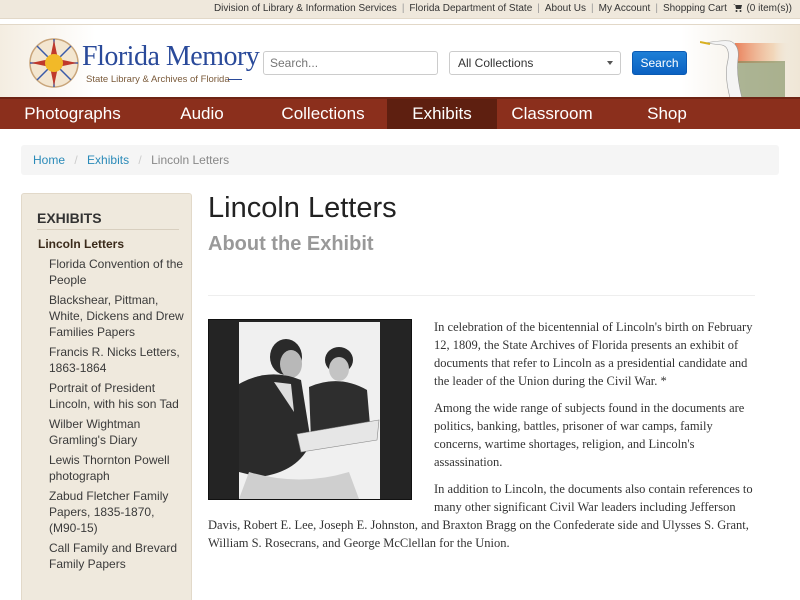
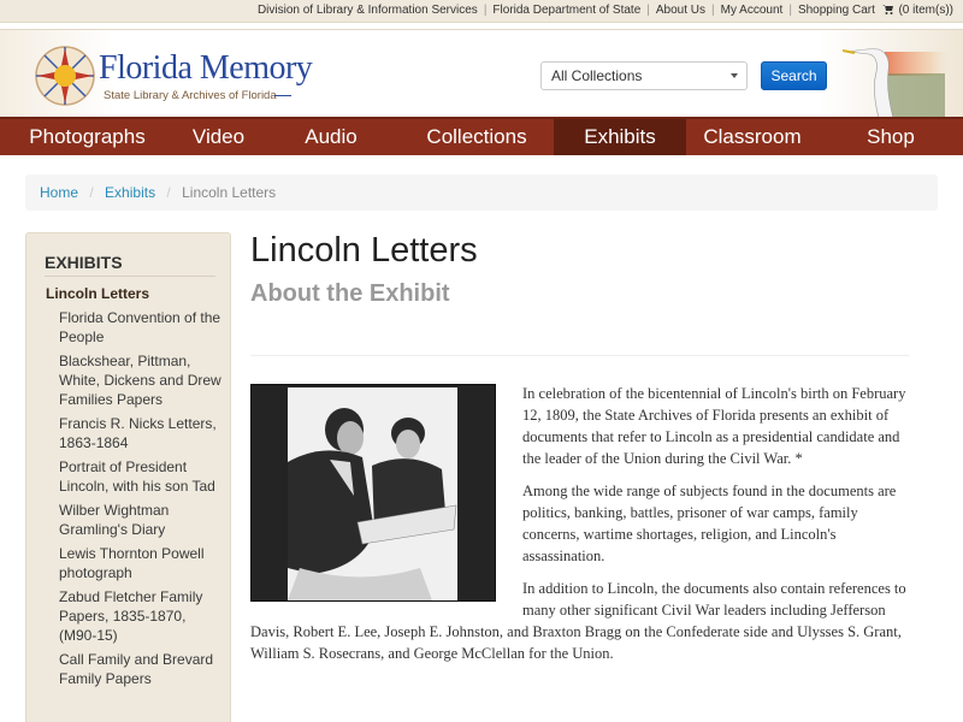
  Division of Library & Information Services
  |
  Florida Department of State
  |
  About Us
  |
  My Account
  |
  Shopping Cart (0 item(s))
  Florida Memory
  State Library & Archives of Florida
- Search...
  All Collections
  Search
  Photographs
+ Video
  Audio
  Collections
  Exhibits
  Classroom
  Shop
  Home / Exhibits / Lincoln Letters
  EXHIBITS
  Lincoln Letters
  Florida Convention of the People
  Blackshear, Pittman, White, Dickens and Drew Families Papers
  Francis R. Nicks Letters, 1863-1864
  Portrait of President Lincoln, with his son Tad
  Wilber Wightman Gramling's Diary
  Lewis Thornton Powell photograph
  Zabud Fletcher Family Papers, 1835-1870, (M90-15)
  Call Family and Brevard Family Papers
  Lincoln Letters
  About the Exhibit
  In celebration of the bicentennial of Lincoln's birth on February 12, 1809, the State Archives of Florida presents an exhibit of documents that refer to Lincoln as a presidential candidate and the leader of the Union during the Civil War. *
  Among the wide range of subjects found in the documents are politics, banking, battles, prisoner of war camps, family concerns, wartime shortages, religion, and Lincoln's assassination.
  In addition to Lincoln, the documents also contain references to many other significant Civil War leaders including Jefferson Davis, Robert E. Lee, Joseph E. Johnston, and Braxton Bragg on the Confederate side and Ulysses S. Grant, William S. Rosecrans, and George McClellan for the Union.
